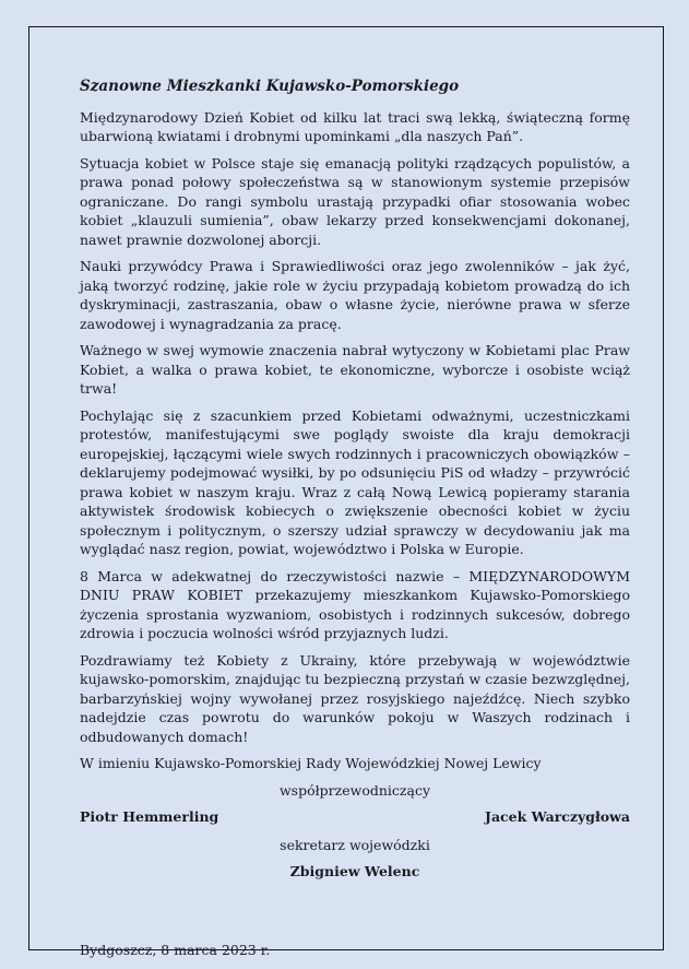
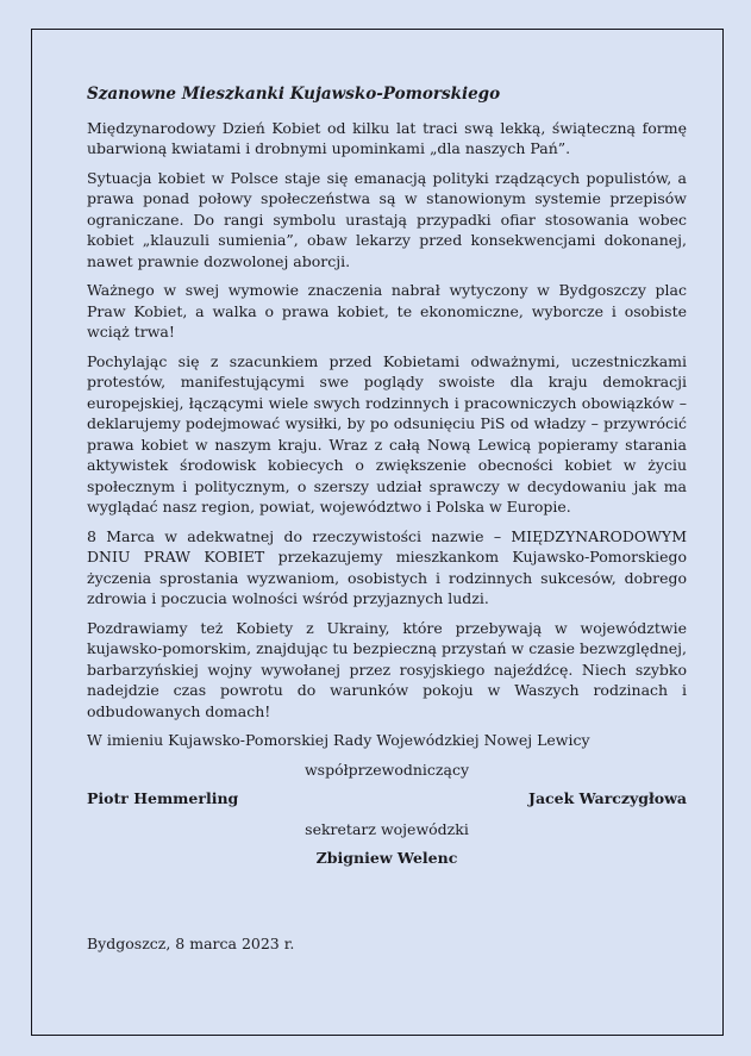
  Szanowne Mieszkanki Kujawsko-Pomorskiego
  Międzynarodowy Dzień Kobiet od kilku lat traci swą lekką, świąteczną formę ubarwioną kwiatami i drobnymi upominkami „dla naszych Pań”.
  Sytuacja kobiet w Polsce staje się emanacją polityki rządzących populistów, a prawa ponad połowy społeczeństwa są w stanowionym systemie przepisów ograniczane. Do rangi symbolu urastają przypadki ofiar stosowania wobec kobiet „klauzuli sumienia”, obaw lekarzy przed konsekwencjami dokonanej, nawet prawnie dozwolonej aborcji.
- Nauki przywódcy Prawa i Sprawiedliwości oraz jego zwolenników – jak żyć, jaką tworzyć rodzinę, jakie role w życiu przypadają kobietom prowadzą do ich dyskryminacji, zastraszania, obaw o własne życie, nierówne prawa w sferze zawodowej i wynagradzania za pracę.
- Ważnego w swej wymowie znaczenia nabrał wytyczony w Kobietami plac Praw Kobiet, a walka o prawa kobiet, te ekonomiczne, wyborcze i osobiste wciąż trwa!
+ Ważnego w swej wymowie znaczenia nabrał wytyczony w Bydgoszczy plac Praw Kobiet, a walka o prawa kobiet, te ekonomiczne, wyborcze i osobiste wciąż trwa!
  Pochylając się z szacunkiem przed Kobietami odważnymi, uczestniczkami protestów, manifestującymi swe poglądy swoiste dla kraju demokracji europejskiej, łączącymi wiele swych rodzinnych i pracowniczych obowiązków – deklarujemy podejmować wysiłki, by po odsunięciu PiS od władzy – przywrócić prawa kobiet w naszym kraju. Wraz z całą Nową Lewicą popieramy starania aktywistek środowisk kobiecych o zwiększenie obecności kobiet w życiu społecznym i politycznym, o szerszy udział sprawczy w decydowaniu jak ma wyglądać nasz region, powiat, województwo i Polska w Europie.
  8 Marca w adekwatnej do rzeczywistości nazwie – MIĘDZYNARODOWYM DNIU PRAW KOBIET przekazujemy mieszkankom Kujawsko-Pomorskiego życzenia sprostania wyzwaniom, osobistych i rodzinnych sukcesów, dobrego zdrowia i poczucia wolności wśród przyjaznych ludzi.
  Pozdrawiamy też Kobiety z Ukrainy, które przebywają w województwie kujawsko-pomorskim, znajdując tu bezpieczną przystań w czasie bezwzględnej, barbarzyńskiej wojny wywołanej przez rosyjskiego najeźdźcę. Niech szybko nadejdzie czas powrotu do warunków pokoju w Waszych rodzinach i odbudowanych domach!
  W imieniu Kujawsko-Pomorskiej Rady Wojewódzkiej Nowej Lewicy
  współprzewodniczący
  Piotr Hemmerling
  Jacek Warczygłowa
  sekretarz wojewódzki
  Zbigniew Welenc
  Bydgoszcz, 8 marca 2023 r.
